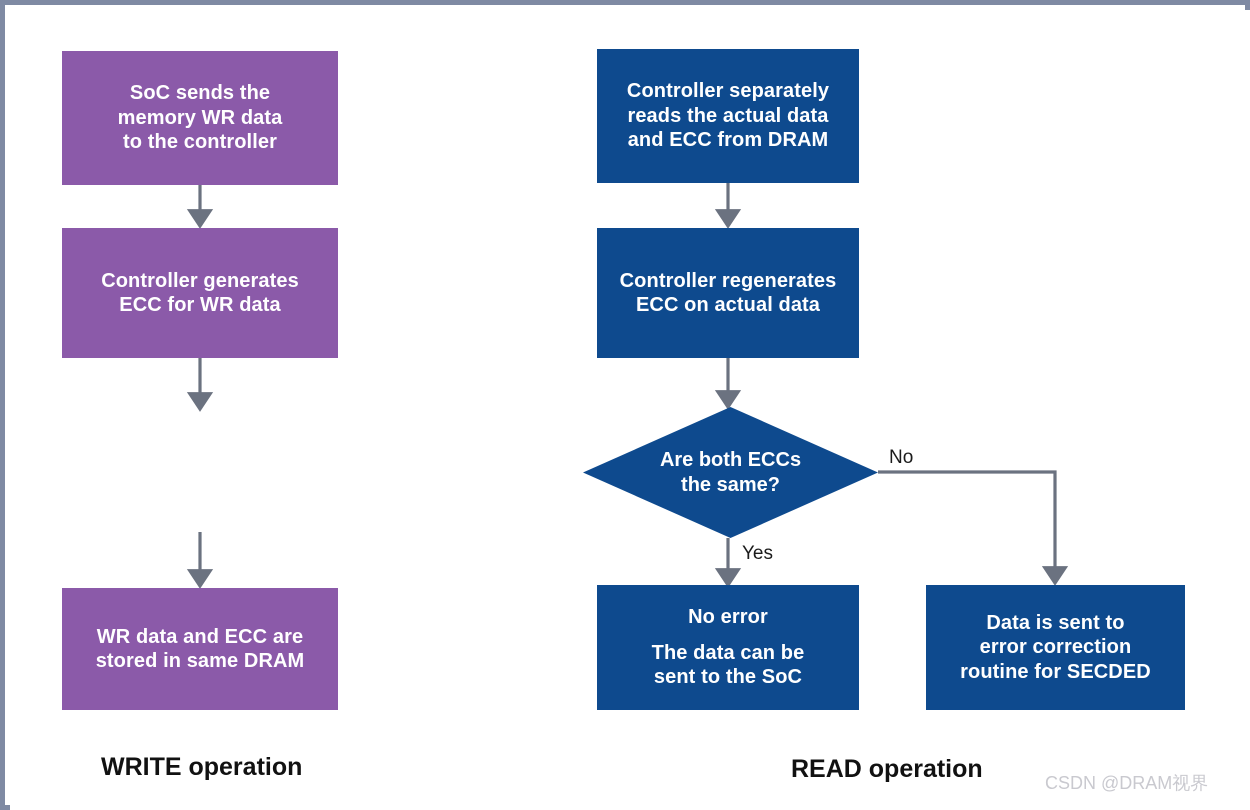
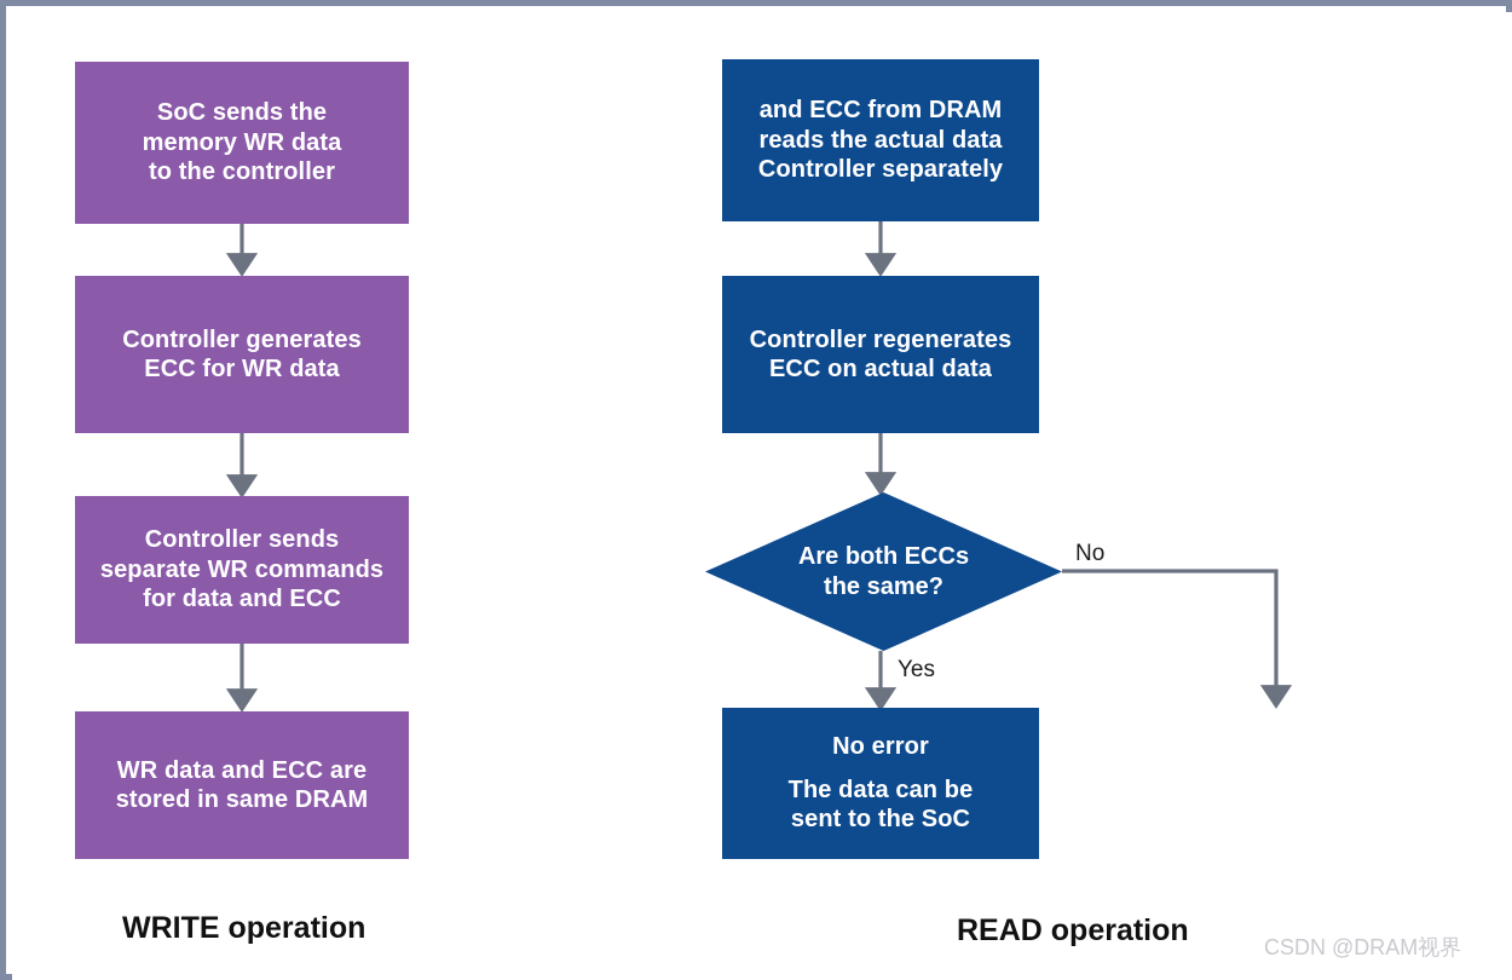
  SoC sends the
  memory WR data
  to the controller
  Controller generates
  ECC for WR data
+ Controller sends
+ separate WR commands
+ for data and ECC
  WR data and ECC are
  stored in same DRAM
- Controller separately
+ and ECC from DRAM
  reads the actual data
- and ECC from DRAM
+ Controller separately
  Controller regenerates
  ECC on actual data
  Are both ECCs
  the same?
  Yes
  No
  No error
  The data can be
  sent to the SoC
- Data is sent to
- error correction
- routine for SECDED
  WRITE operation
  READ operation
  CSDN @DRAM视界
